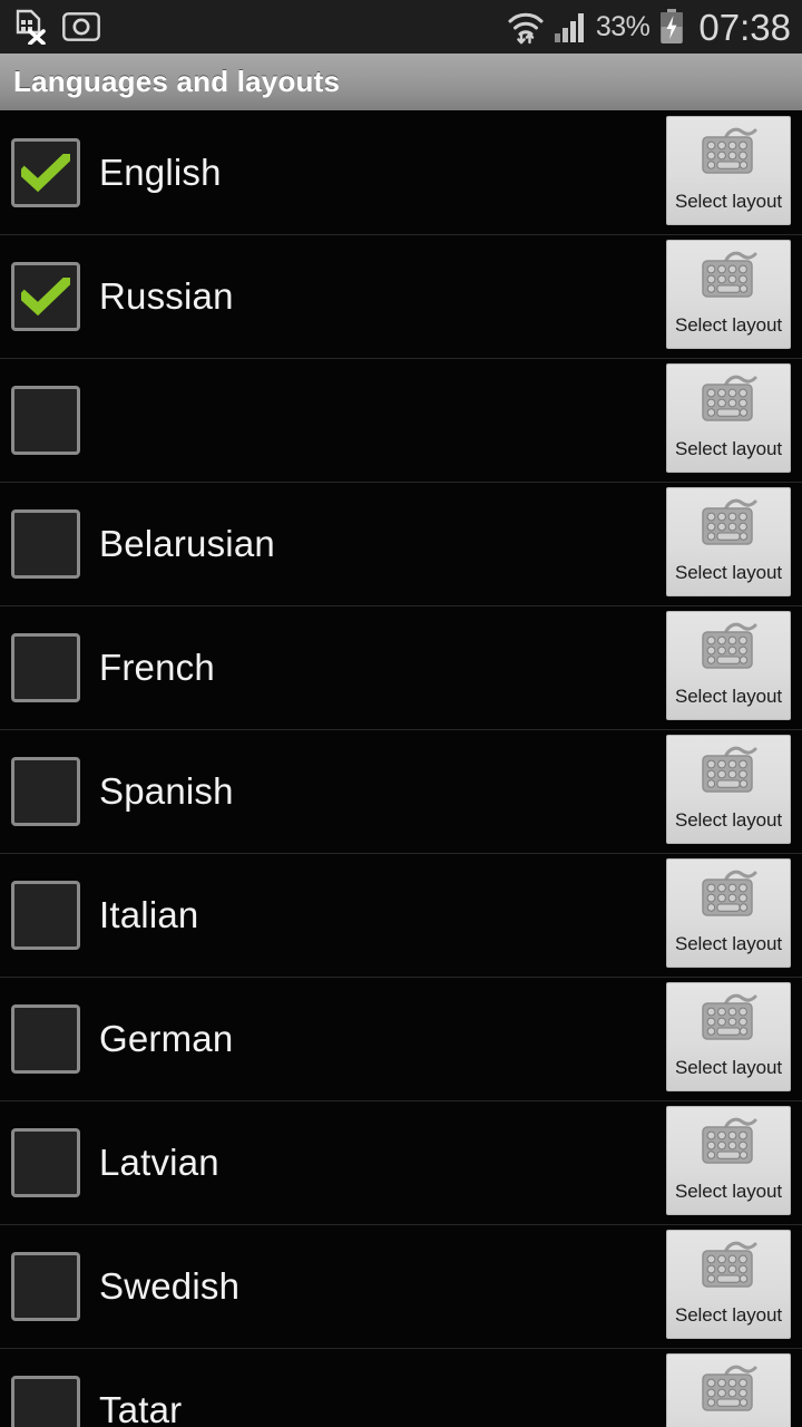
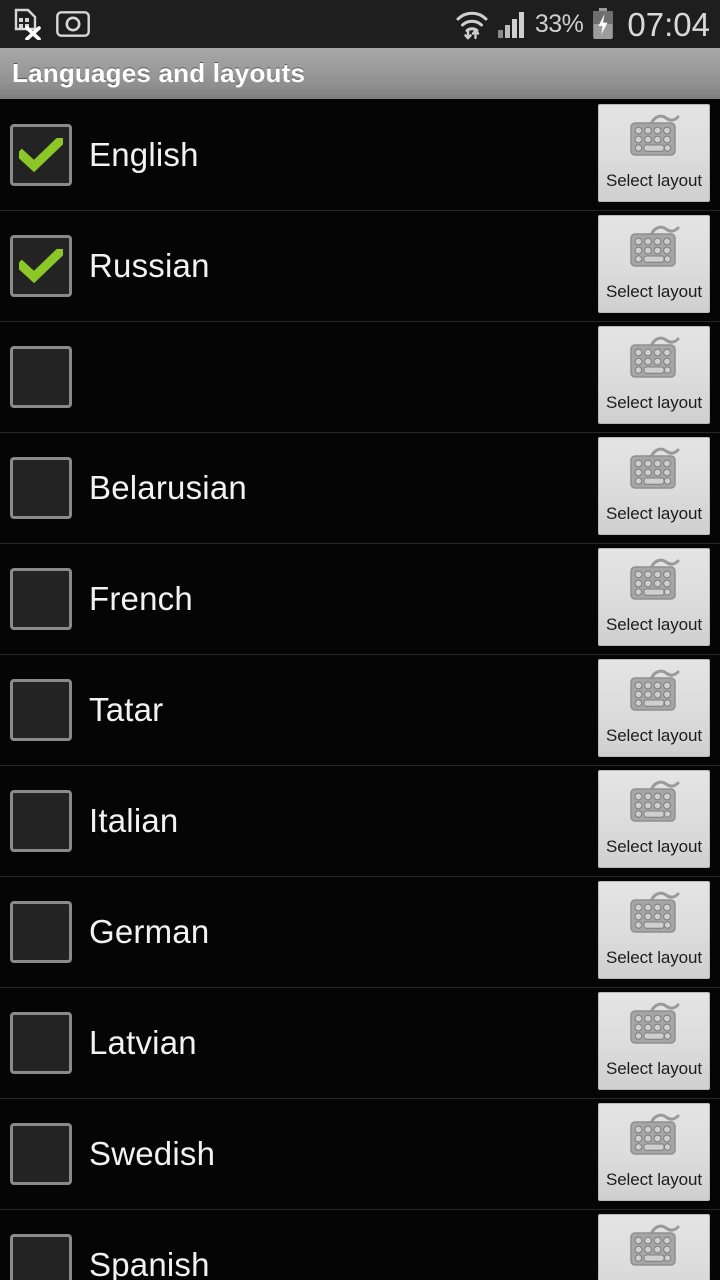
  33%
- 07:38
+ 07:04
  Languages and layouts
  English
  Select layout
  Russian
  Select layout
  Select layout
  Belarusian
  Select layout
  French
  Select layout
- Spanish
+ Tatar
  Select layout
  Italian
  Select layout
  German
  Select layout
  Latvian
  Select layout
  Swedish
  Select layout
- Tatar
+ Spanish
